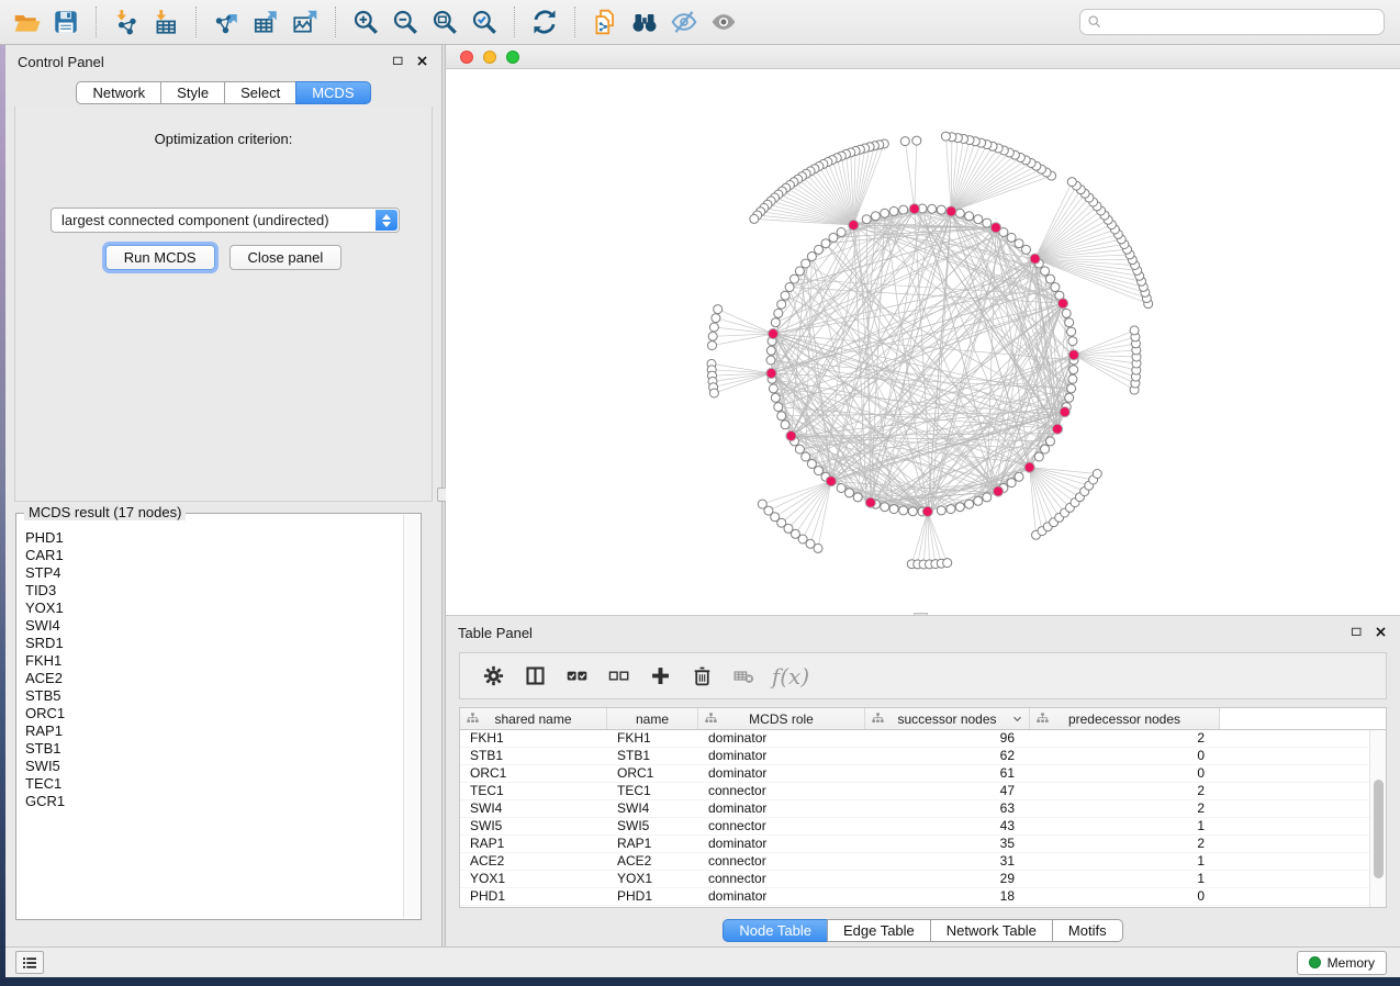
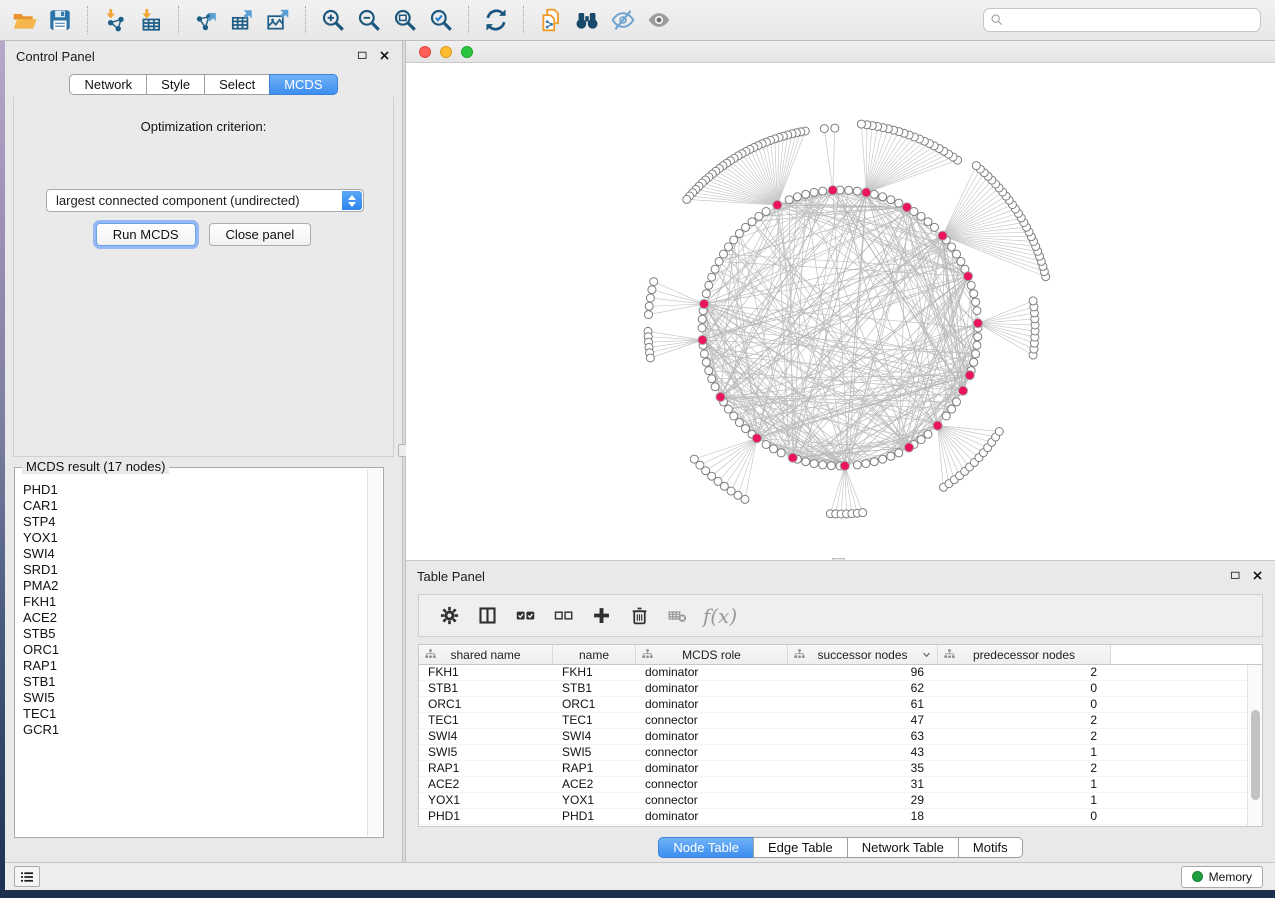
  Control Panel
  Network
  Style
  Select
  MCDS
  Optimization criterion:
  largest connected component (undirected)
  Run MCDS
  Close panel
  MCDS result (17 nodes)
  PHD1
  CAR1
  STP4
- TID3
  YOX1
  SWI4
  SRD1
+ PMA2
  FKH1
  ACE2
  STB5
  ORC1
  RAP1
  STB1
  SWI5
  TEC1
  GCR1
  Table Panel
  f(x)
  shared name
  name
  MCDS role
  successor nodes
  predecessor nodes
  FKH1
  FKH1
  dominator
  96
  2
  STB1
  STB1
  dominator
  62
  0
  ORC1
  ORC1
  dominator
  61
  0
  TEC1
  TEC1
  connector
  47
  2
  SWI4
  SWI4
  dominator
  63
  2
  SWI5
  SWI5
  connector
  43
  1
  RAP1
  RAP1
  dominator
  35
  2
  ACE2
  ACE2
  connector
  31
  1
  YOX1
  YOX1
  connector
  29
  1
  PHD1
  PHD1
  dominator
  18
  0
  Node Table
  Edge Table
  Network Table
  Motifs
  Memory
